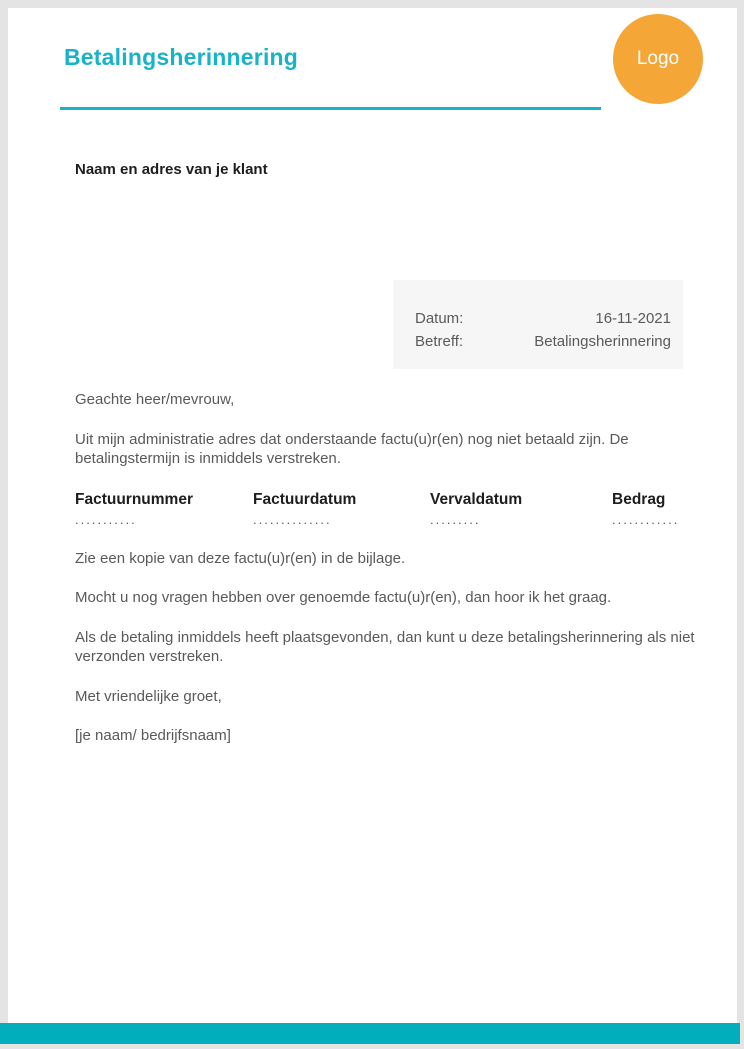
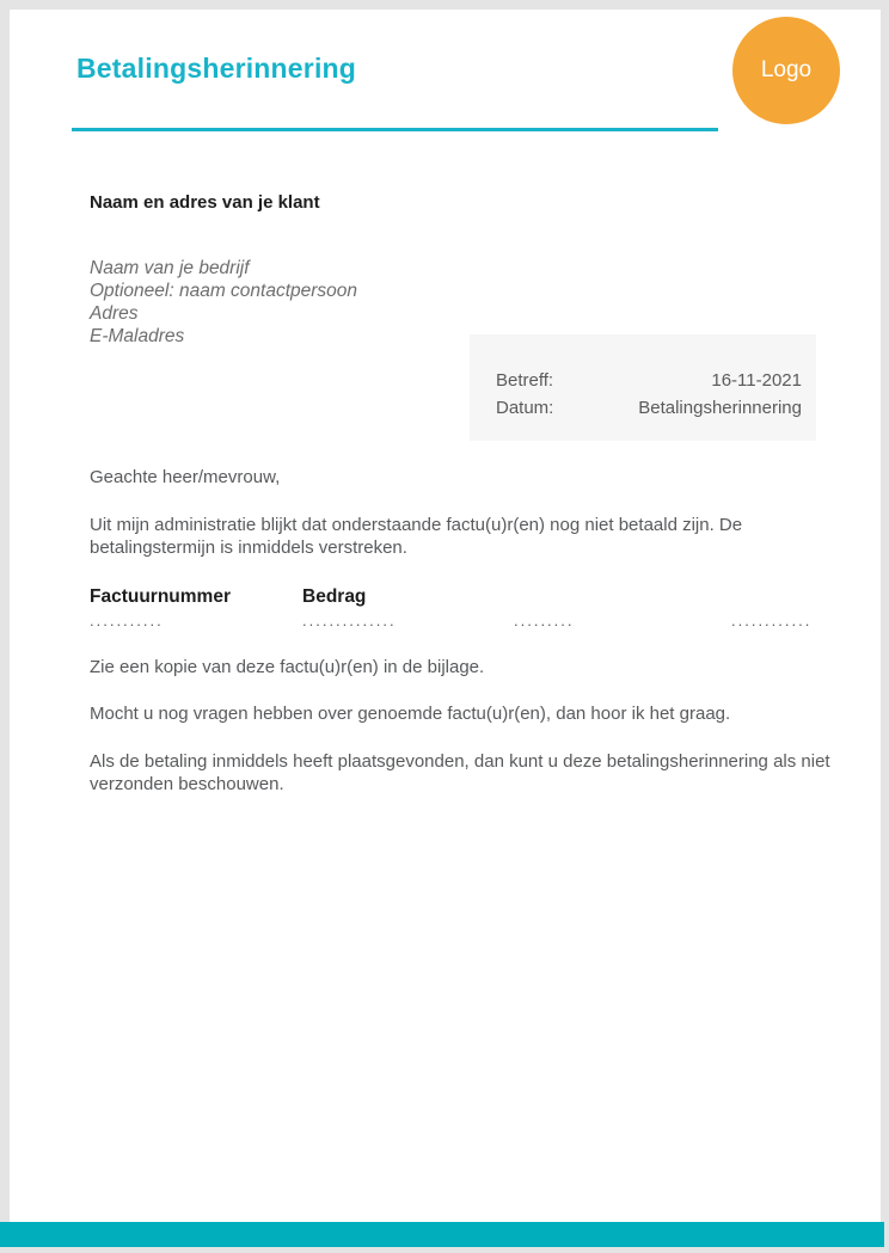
  Betalingsherinnering
  Logo
  Naam en adres van je klant
+ Naam van je bedrijf
+ Optioneel: naam contactpersoon
+ Adres
+ E-Maladres
- Datum:
+ Betreff:
  16-11-2021
- Betreff:
+ Datum:
  Betalingsherinnering
  Geachte heer/mevrouw,
- Uit mijn administratie adres dat onderstaande factu(u)r(en) nog niet betaald zijn. De betalingstermijn is inmiddels verstreken.
+ Uit mijn administratie blijkt dat onderstaande factu(u)r(en) nog niet betaald zijn. De betalingstermijn is inmiddels verstreken.
  Factuurnummer
- Factuurdatum
- Vervaldatum
  Bedrag
  ...........
  ..............
  .........
  ............
  Zie een kopie van deze factu(u)r(en) in de bijlage.
  Mocht u nog vragen hebben over genoemde factu(u)r(en), dan hoor ik het graag.
- Als de betaling inmiddels heeft plaatsgevonden, dan kunt u deze betalingsherinnering als niet verzonden verstreken.
+ Als de betaling inmiddels heeft plaatsgevonden, dan kunt u deze betalingsherinnering als niet verzonden beschouwen.
- Met vriendelijke groet,
- [je naam/ bedrijfsnaam]
